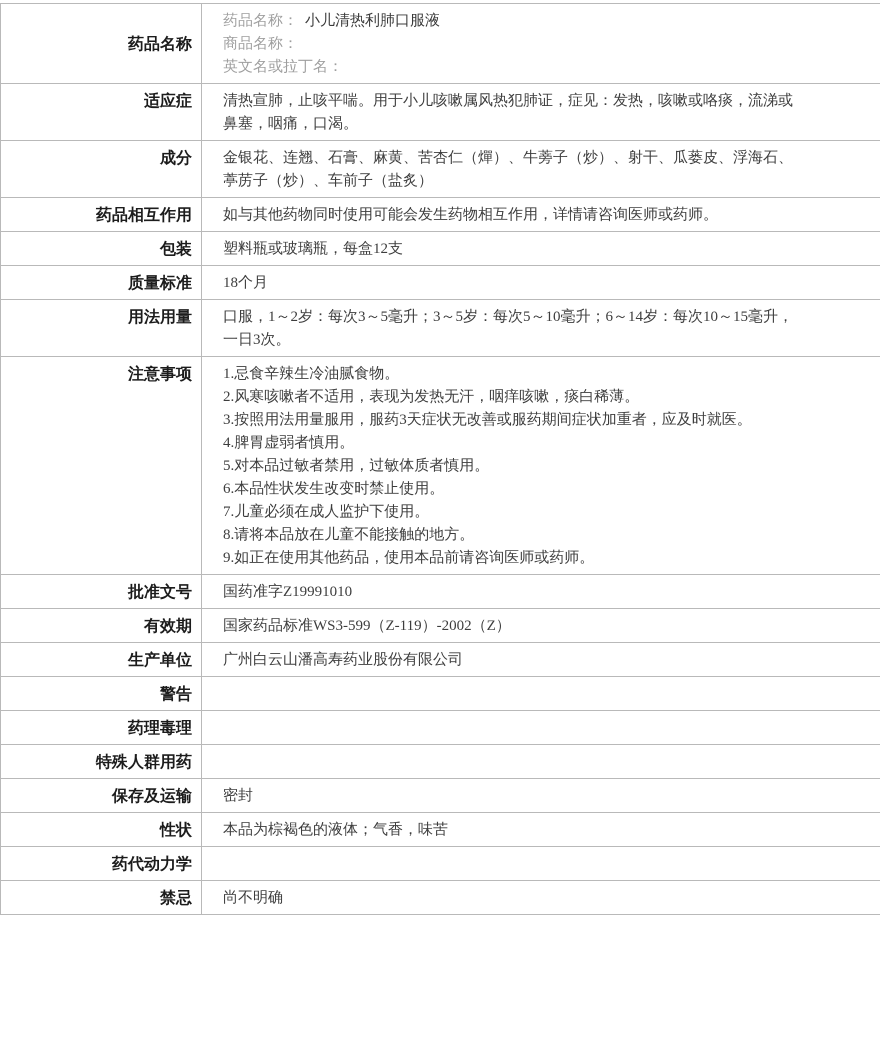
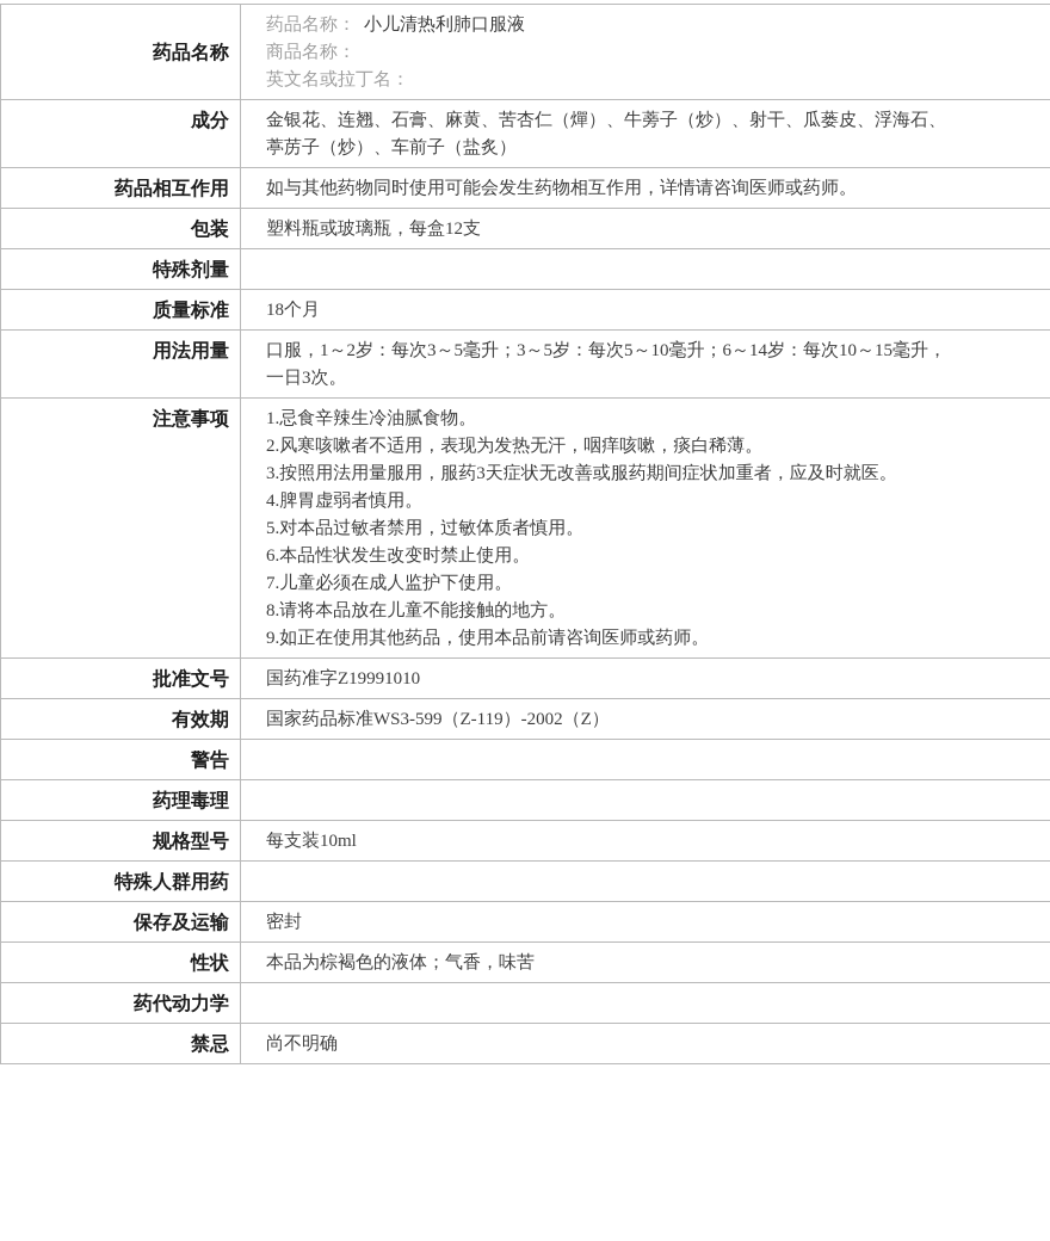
  药品名称	药品名称： 小儿清热利肺口服液商品名称：英文名或拉丁名：
- 适应症	清热宣肺，止咳平喘。用于小儿咳嗽属风热犯肺证，症见：发热，咳嗽或咯痰，流涕或鼻塞，咽痛，口渴。
  成分	金银花、连翘、石膏、麻黄、苦杏仁（燀）、牛蒡子（炒）、射干、瓜蒌皮、浮海石、葶苈子（炒）、车前子（盐炙）
  药品相互作用	如与其他药物同时使用可能会发生药物相互作用，详情请咨询医师或药师。
  包装	塑料瓶或玻璃瓶，每盒12支
+ 特殊剂量
  质量标准	18个月
  用法用量	口服，1～2岁：每次3～5毫升；3～5岁：每次5～10毫升；6～14岁：每次10～15毫升，一日3次。
  注意事项	1.忌食辛辣生冷油腻食物。2.风寒咳嗽者不适用，表现为发热无汗，咽痒咳嗽，痰白稀薄。3.按照用法用量服用，服药3天症状无改善或服药期间症状加重者，应及时就医。4.脾胃虚弱者慎用。5.对本品过敏者禁用，过敏体质者慎用。6.本品性状发生改变时禁止使用。7.儿童必须在成人监护下使用。8.请将本品放在儿童不能接触的地方。9.如正在使用其他药品，使用本品前请咨询医师或药师。
  批准文号	国药准字Z19991010
  有效期	国家药品标准WS3-599（Z-119）-2002（Z）
- 生产单位	广州白云山潘高寿药业股份有限公司
  警告
  药理毒理
+ 规格型号	每支装10ml
  特殊人群用药
  保存及运输	密封
  性状	本品为棕褐色的液体；气香，味苦
  药代动力学
  禁忌	尚不明确
